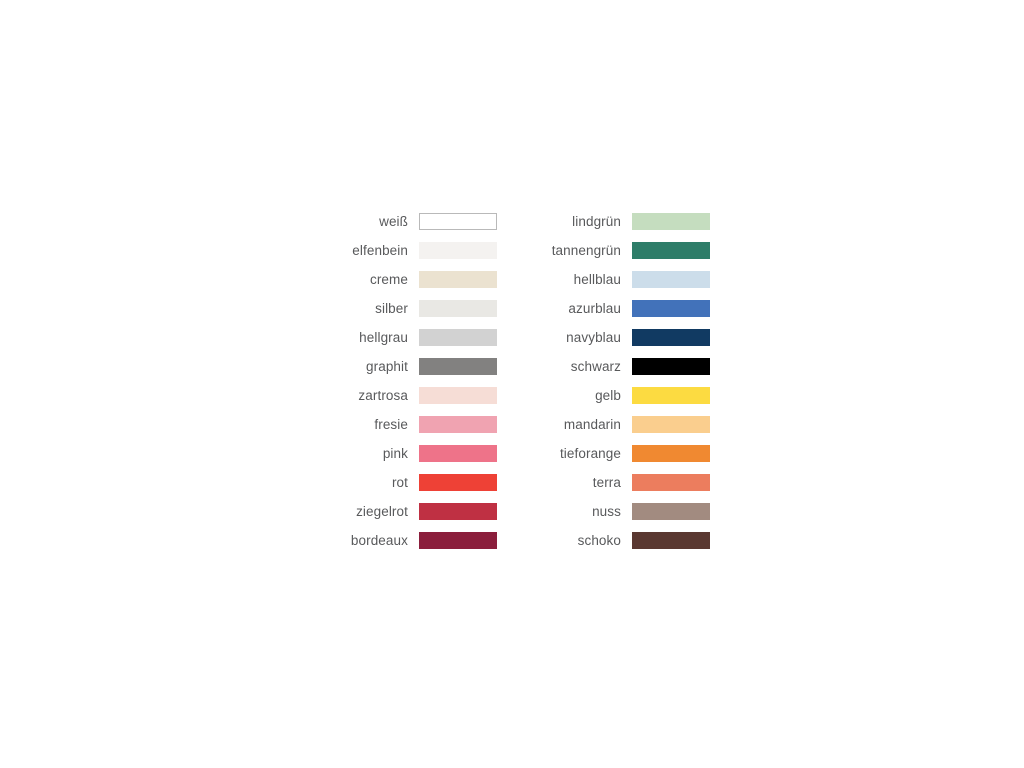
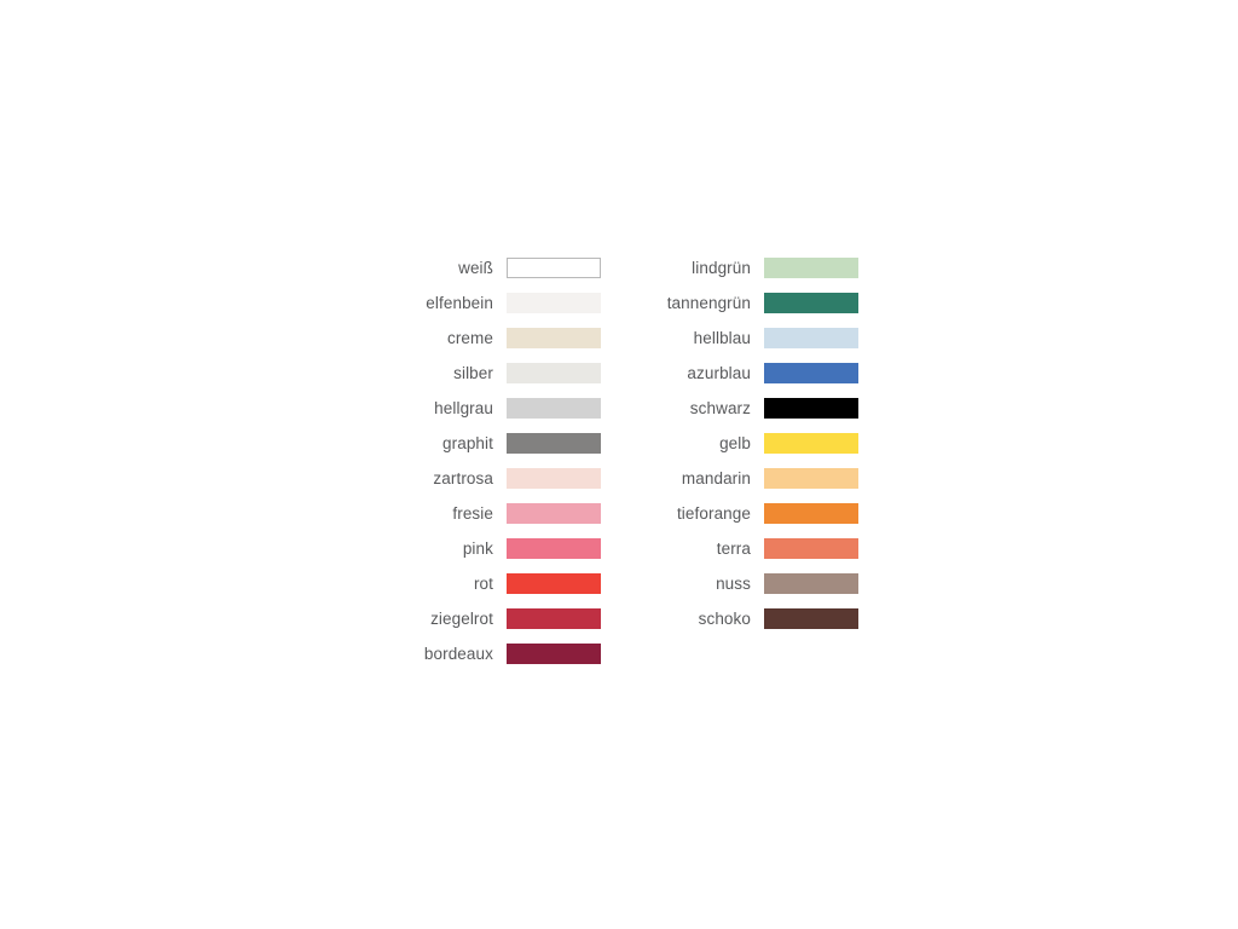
  weiß
  elfenbein
  creme
  silber
  hellgrau
  graphit
  zartrosa
  fresie
  pink
  rot
  ziegelrot
  bordeaux
  lindgrün
  tannengrün
  hellblau
  azurblau
- navyblau
  schwarz
  gelb
  mandarin
  tieforange
  terra
  nuss
  schoko
